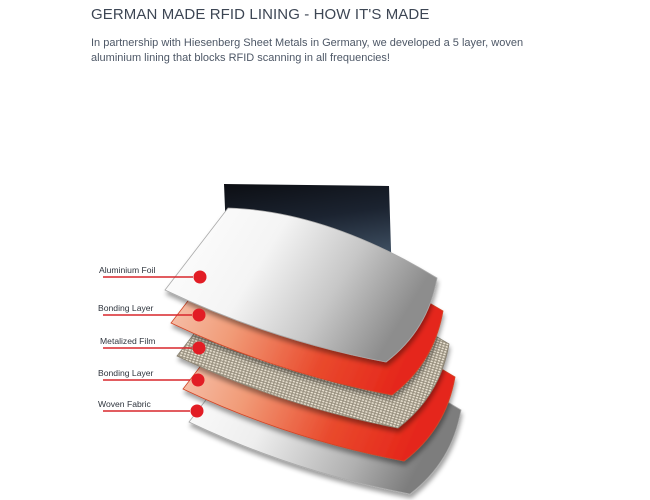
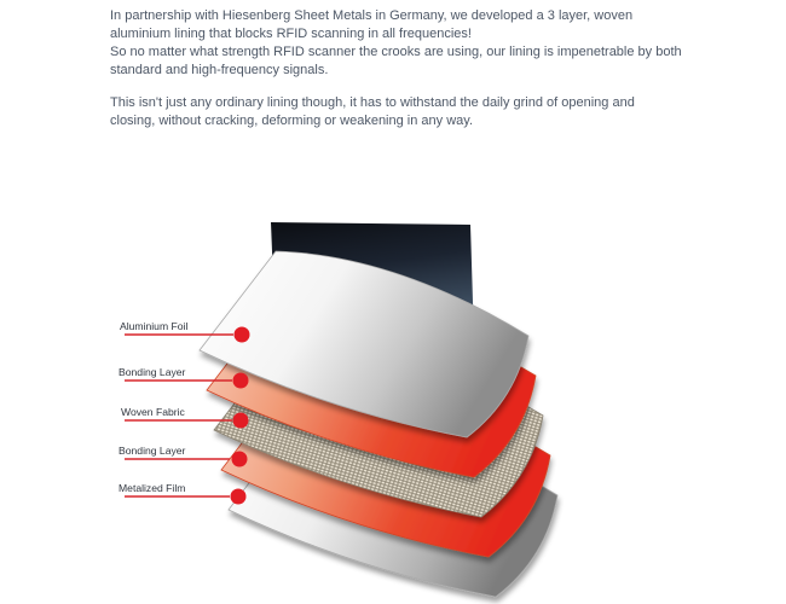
- GERMAN MADE RFID LINING - HOW IT'S MADE
- In partnership with Hiesenberg Sheet Metals in Germany, we developed a 5 layer, woven aluminium lining that blocks RFID scanning in all frequencies!
+ In partnership with Hiesenberg Sheet Metals in Germany, we developed a 3 layer, woven aluminium lining that blocks RFID scanning in all frequencies!
+ So no matter what strength RFID scanner the crooks are using, our lining is impenetrable by both standard and high-frequency signals.
+ This isn't just any ordinary lining though, it has to withstand the daily grind of opening and closing, without cracking, deforming or weakening in any way.
  Aluminium Foil
  Bonding Layer
- Metalized Film
+ Woven Fabric
  Bonding Layer
- Woven Fabric
+ Metalized Film
